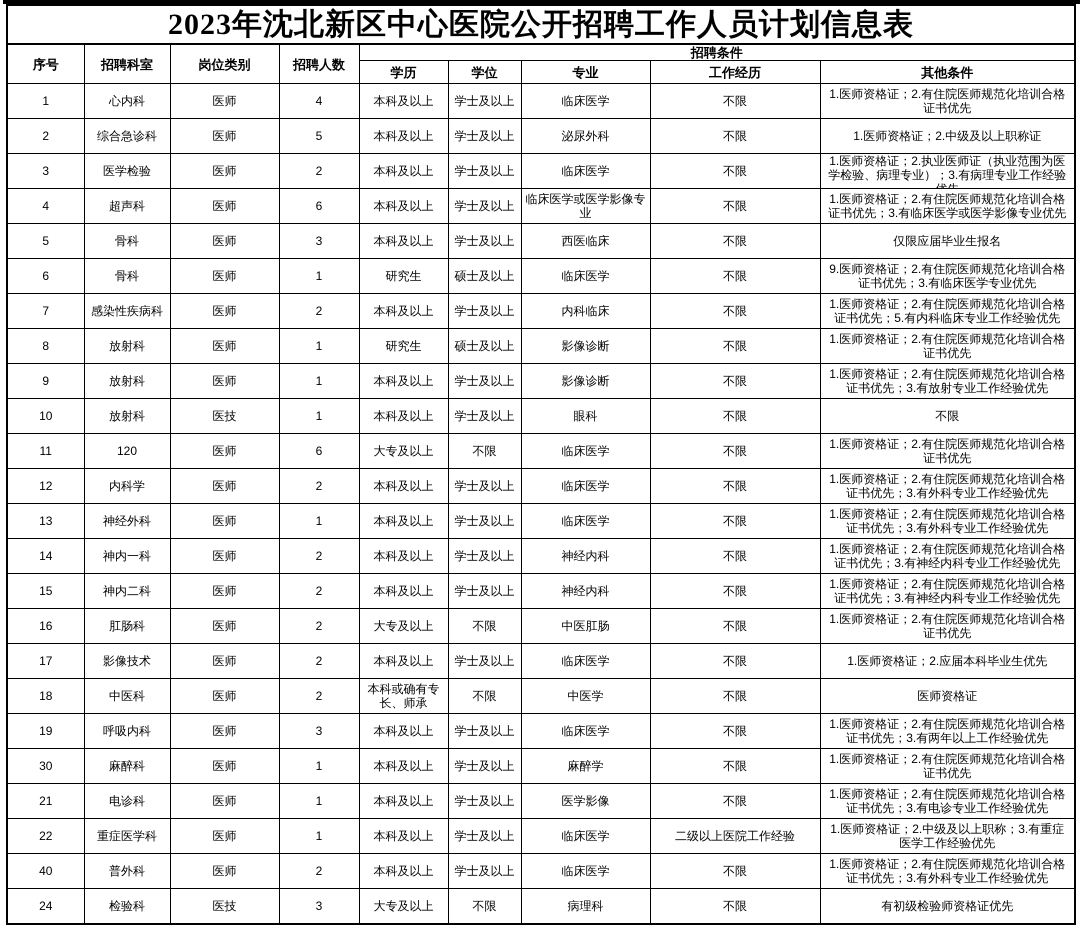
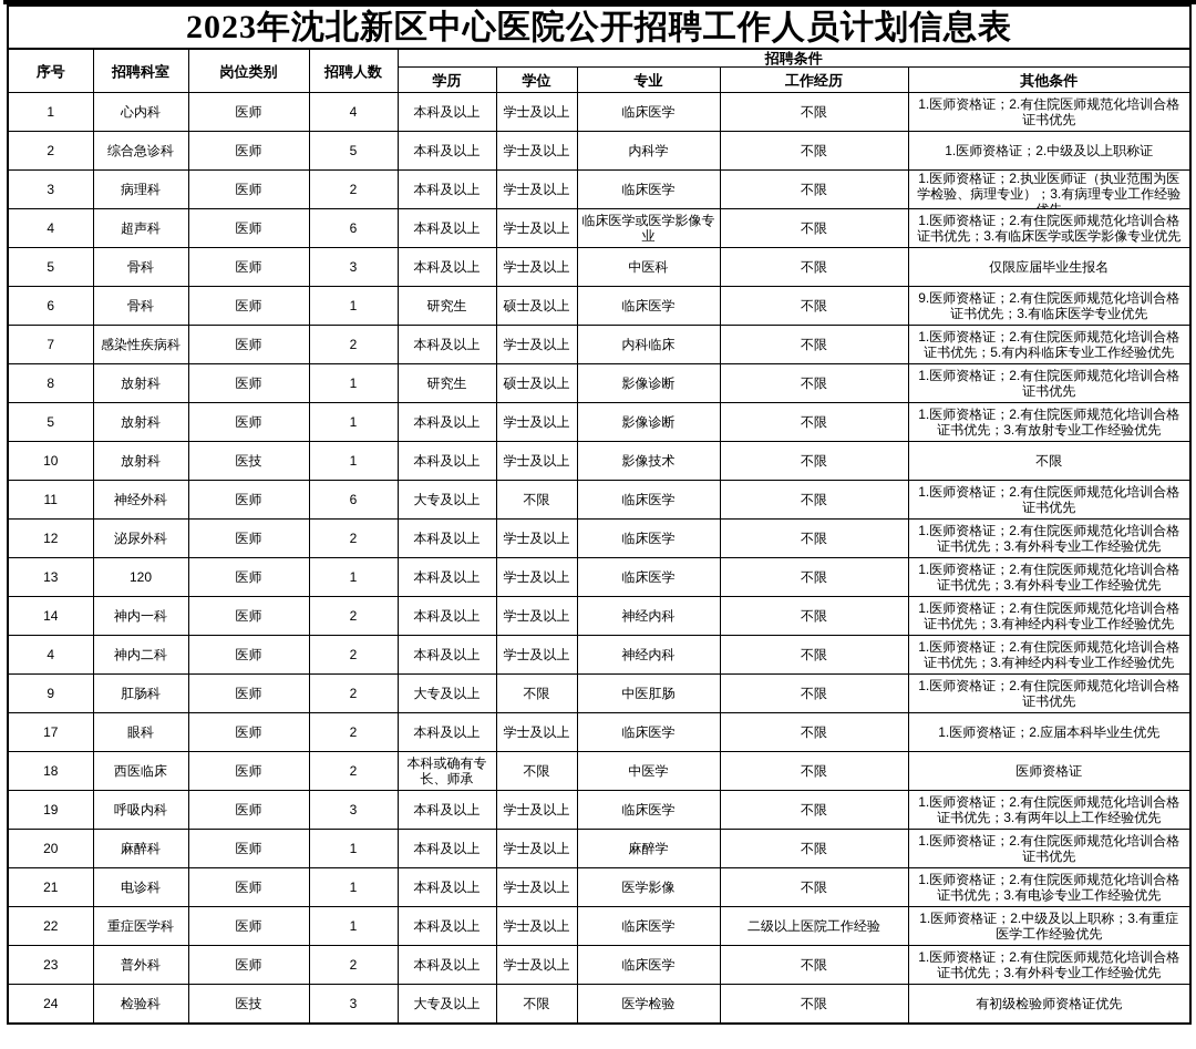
  2023年沈北新区中心医院公开招聘工作人员计划信息表
  序号	招聘科室	岗位类别	招聘人数	招聘条件
  学历	学位	专业	工作经历	其他条件
  1	心内科	医师	4	本科及以上	学士及以上	临床医学	不限	1.医师资格证；2.有住院医师规范化培训合格证书优先
- 2	综合急诊科	医师	5	本科及以上	学士及以上	泌尿外科	不限	1.医师资格证；2.中级及以上职称证
+ 2	综合急诊科	医师	5	本科及以上	学士及以上	内科学	不限	1.医师资格证；2.中级及以上职称证
- 3	医学检验	医师	2	本科及以上	学士及以上	临床医学	不限	1.医师资格证；2.执业医师证（执业范围为医学检验、病理专业）；3.有病理专业工作经验
+ 3	病理科	医师	2	本科及以上	学士及以上	临床医学	不限	1.医师资格证；2.执业医师证（执业范围为医学检验、病理专业）；3.有病理专业工作经验
  4	超声科	医师	6	本科及以上	学士及以上	临床医学或医学影像专业	不限	1.医师资格证；2.有住院医师规范化培训合格证书优先；3.有临床医学或医学影像专业优先
- 5	骨科	医师	3	本科及以上	学士及以上	西医临床	不限	仅限应届毕业生报名
+ 5	骨科	医师	3	本科及以上	学士及以上	中医科	不限	仅限应届毕业生报名
  6	骨科	医师	1	研究生	硕士及以上	临床医学	不限	9.医师资格证；2.有住院医师规范化培训合格证书优先；3.有临床医学专业优先
  7	感染性疾病科	医师	2	本科及以上	学士及以上	内科临床	不限	1.医师资格证；2.有住院医师规范化培训合格证书优先；5.有内科临床专业工作经验优先
  8	放射科	医师	1	研究生	硕士及以上	影像诊断	不限	1.医师资格证；2.有住院医师规范化培训合格证书优先
- 9	放射科	医师	1	本科及以上	学士及以上	影像诊断	不限	1.医师资格证；2.有住院医师规范化培训合格证书优先；3.有放射专业工作经验优先
+ 5	放射科	医师	1	本科及以上	学士及以上	影像诊断	不限	1.医师资格证；2.有住院医师规范化培训合格证书优先；3.有放射专业工作经验优先
- 10	放射科	医技	1	本科及以上	学士及以上	眼科	不限	不限
+ 10	放射科	医技	1	本科及以上	学士及以上	影像技术	不限	不限
- 11	120	医师	6	大专及以上	不限	临床医学	不限	1.医师资格证；2.有住院医师规范化培训合格证书优先
+ 11	神经外科	医师	6	大专及以上	不限	临床医学	不限	1.医师资格证；2.有住院医师规范化培训合格证书优先
- 12	内科学	医师	2	本科及以上	学士及以上	临床医学	不限	1.医师资格证；2.有住院医师规范化培训合格证书优先；3.有外科专业工作经验优先
+ 12	泌尿外科	医师	2	本科及以上	学士及以上	临床医学	不限	1.医师资格证；2.有住院医师规范化培训合格证书优先；3.有外科专业工作经验优先
- 13	神经外科	医师	1	本科及以上	学士及以上	临床医学	不限	1.医师资格证；2.有住院医师规范化培训合格证书优先；3.有外科专业工作经验优先
+ 13	120	医师	1	本科及以上	学士及以上	临床医学	不限	1.医师资格证；2.有住院医师规范化培训合格证书优先；3.有外科专业工作经验优先
  14	神内一科	医师	2	本科及以上	学士及以上	神经内科	不限	1.医师资格证；2.有住院医师规范化培训合格证书优先；3.有神经内科专业工作经验优先
- 15	神内二科	医师	2	本科及以上	学士及以上	神经内科	不限	1.医师资格证；2.有住院医师规范化培训合格证书优先；3.有神经内科专业工作经验优先
+ 4	神内二科	医师	2	本科及以上	学士及以上	神经内科	不限	1.医师资格证；2.有住院医师规范化培训合格证书优先；3.有神经内科专业工作经验优先
- 16	肛肠科	医师	2	大专及以上	不限	中医肛肠	不限	1.医师资格证；2.有住院医师规范化培训合格证书优先
+ 9	肛肠科	医师	2	大专及以上	不限	中医肛肠	不限	1.医师资格证；2.有住院医师规范化培训合格证书优先
- 17	影像技术	医师	2	本科及以上	学士及以上	临床医学	不限	1.医师资格证；2.应届本科毕业生优先
+ 17	眼科	医师	2	本科及以上	学士及以上	临床医学	不限	1.医师资格证；2.应届本科毕业生优先
- 18	中医科	医师	2	本科或确有专长、师承	不限	中医学	不限	医师资格证
+ 18	西医临床	医师	2	本科或确有专长、师承	不限	中医学	不限	医师资格证
  19	呼吸内科	医师	3	本科及以上	学士及以上	临床医学	不限	1.医师资格证；2.有住院医师规范化培训合格证书优先；3.有两年以上工作经验优先
- 30	麻醉科	医师	1	本科及以上	学士及以上	麻醉学	不限	1.医师资格证；2.有住院医师规范化培训合格证书优先
+ 20	麻醉科	医师	1	本科及以上	学士及以上	麻醉学	不限	1.医师资格证；2.有住院医师规范化培训合格证书优先
  21	电诊科	医师	1	本科及以上	学士及以上	医学影像	不限	1.医师资格证；2.有住院医师规范化培训合格证书优先；3.有电诊专业工作经验优先
  22	重症医学科	医师	1	本科及以上	学士及以上	临床医学	二级以上医院工作经验	1.医师资格证；2.中级及以上职称；3.有重症医学工作经验优先
- 40	普外科	医师	2	本科及以上	学士及以上	临床医学	不限	1.医师资格证；2.有住院医师规范化培训合格证书优先；3.有外科专业工作经验优先
+ 23	普外科	医师	2	本科及以上	学士及以上	临床医学	不限	1.医师资格证；2.有住院医师规范化培训合格证书优先；3.有外科专业工作经验优先
- 24	检验科	医技	3	大专及以上	不限	病理科	不限	有初级检验师资格证优先
+ 24	检验科	医技	3	大专及以上	不限	医学检验	不限	有初级检验师资格证优先
